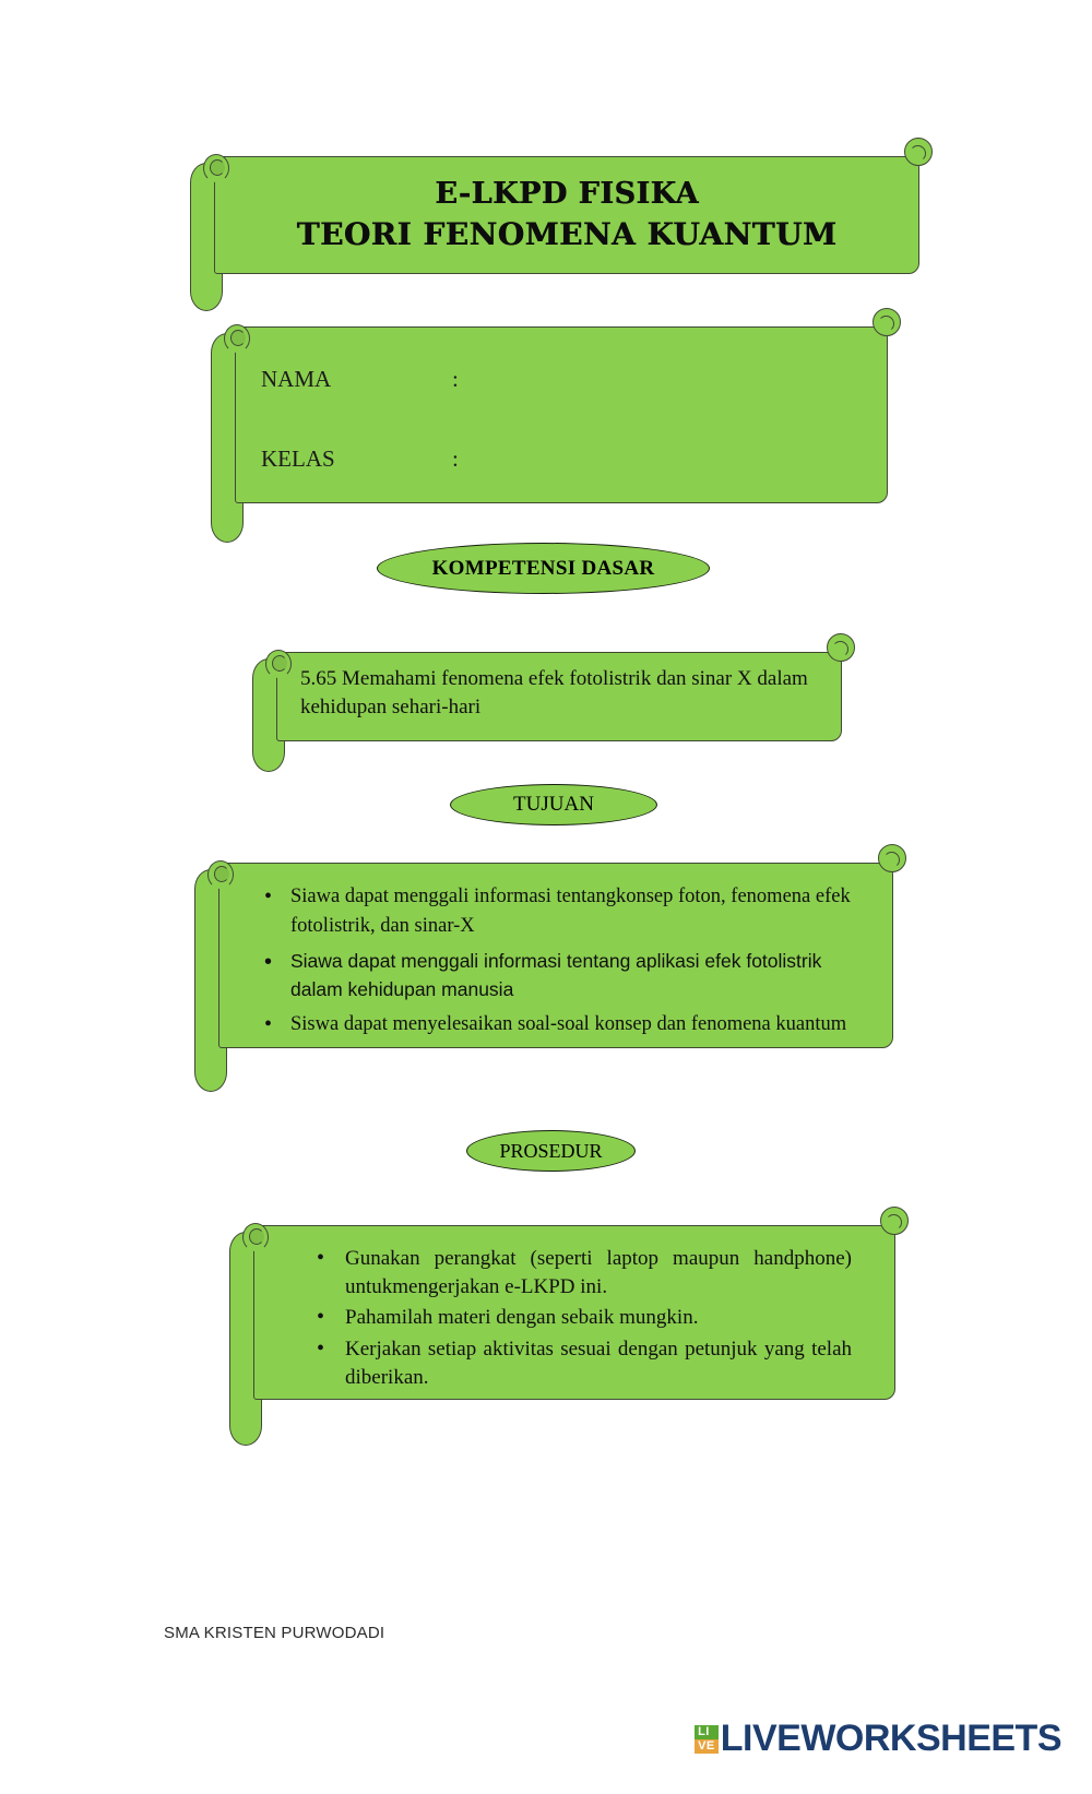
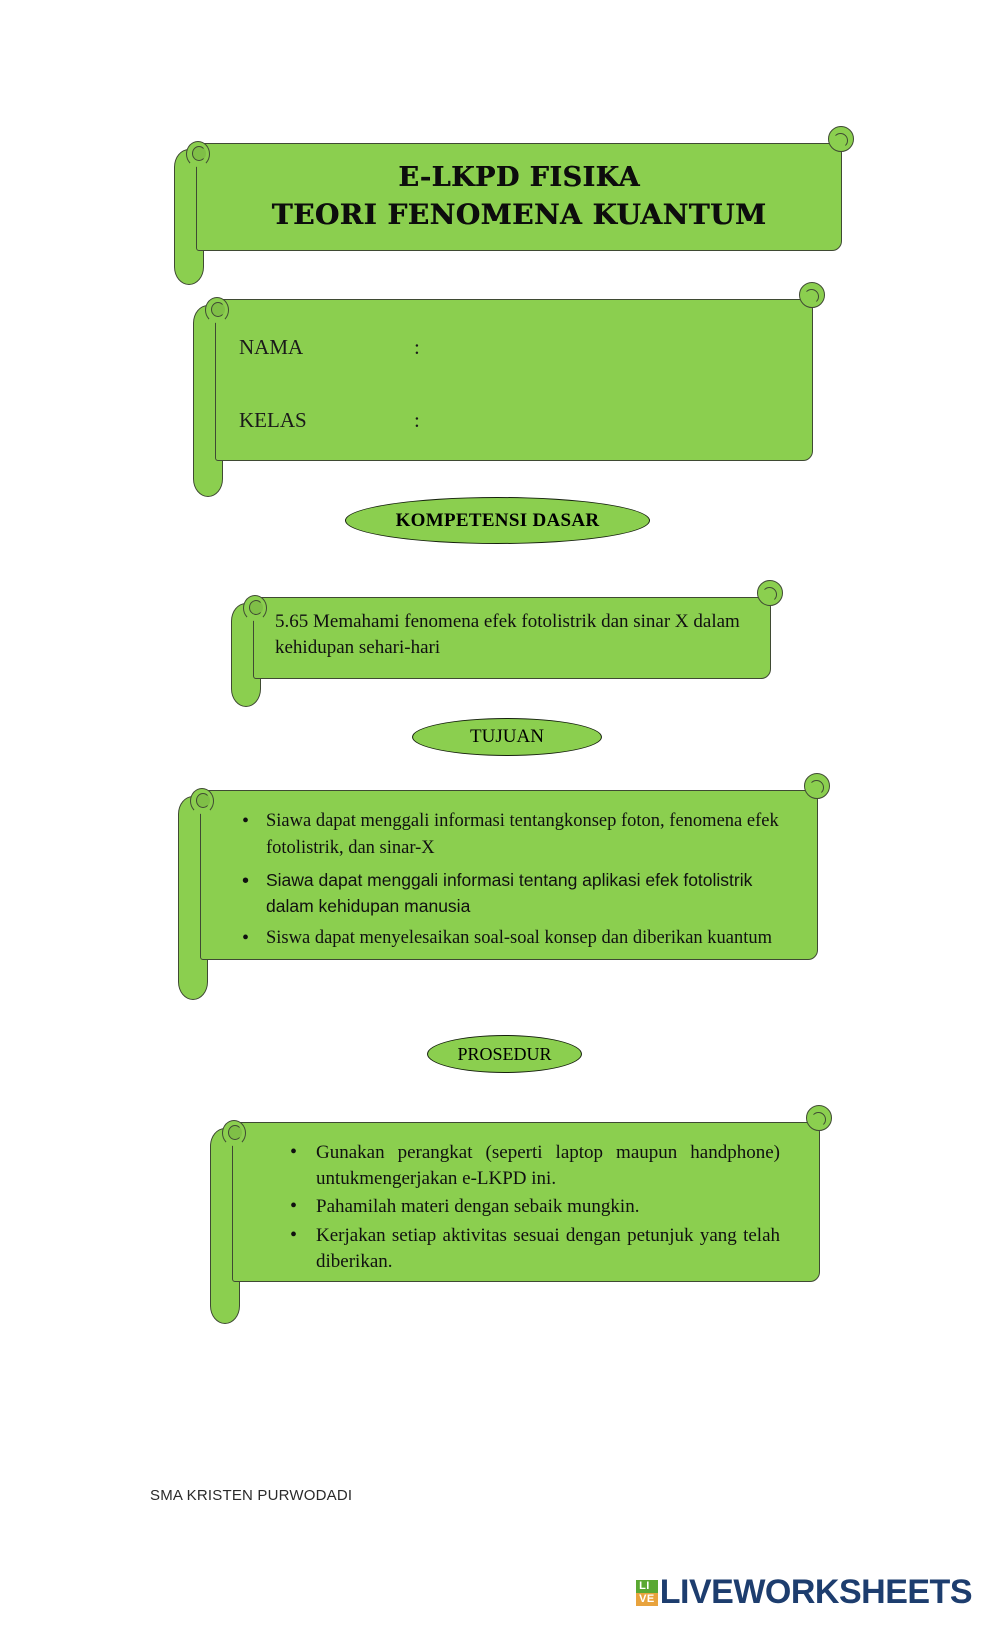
  E-LKPD FISIKA
  TEORI FENOMENA KUANTUM
  NAMA
  :
  KELAS
  :
  KOMPETENSI DASAR
  5.65 Memahami fenomena efek fotolistrik dan sinar X dalam kehidupan sehari-hari
  TUJUAN
  Siawa dapat menggali informasi tentangkonsep foton, fenomena efek fotolistrik, dan sinar-X
  Siawa dapat menggali informasi tentang aplikasi efek fotolistrik dalam kehidupan manusia
- Siswa dapat menyelesaikan soal-soal konsep dan fenomena kuantum
+ Siswa dapat menyelesaikan soal-soal konsep dan diberikan kuantum
  PROSEDUR
  Gunakan perangkat (seperti laptop maupun handphone) untukmengerjakan e-LKPD ini.
  Pahamilah materi dengan sebaik mungkin.
  Kerjakan setiap aktivitas sesuai dengan petunjuk yang telah diberikan.
  SMA KRISTEN PURWODADI
  LI
  VE
  LIVEWORKSHEETS
